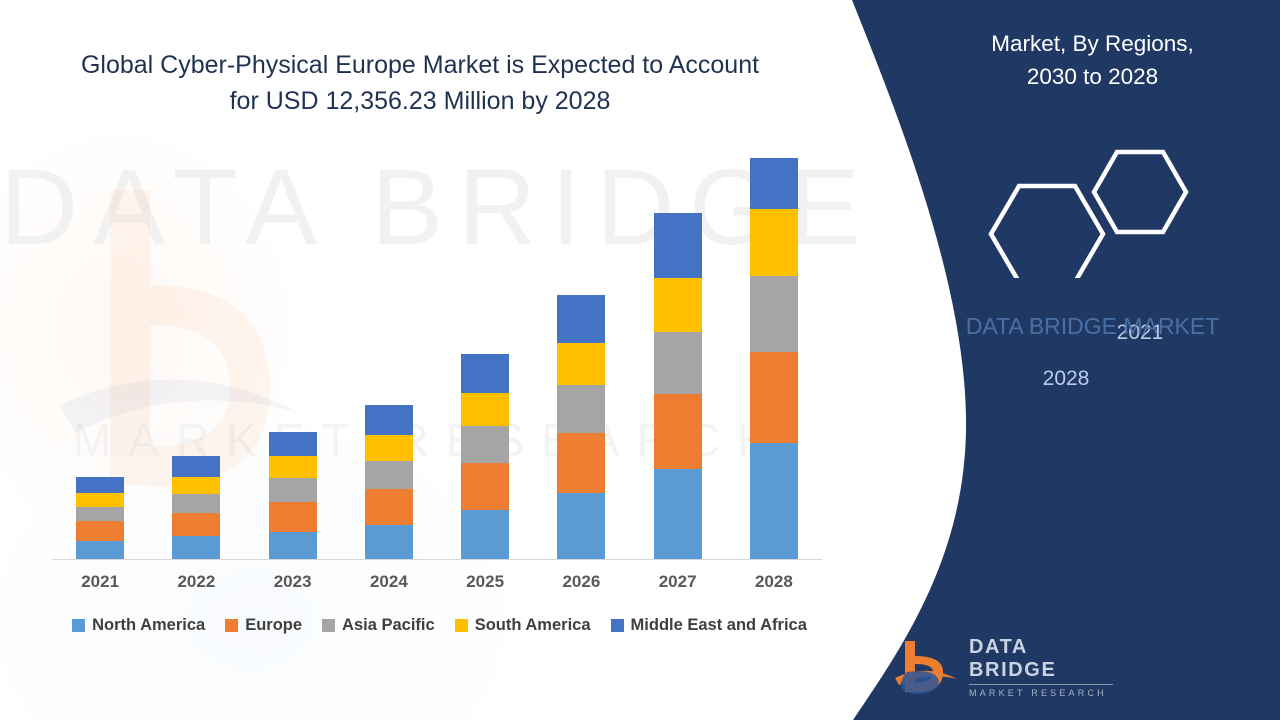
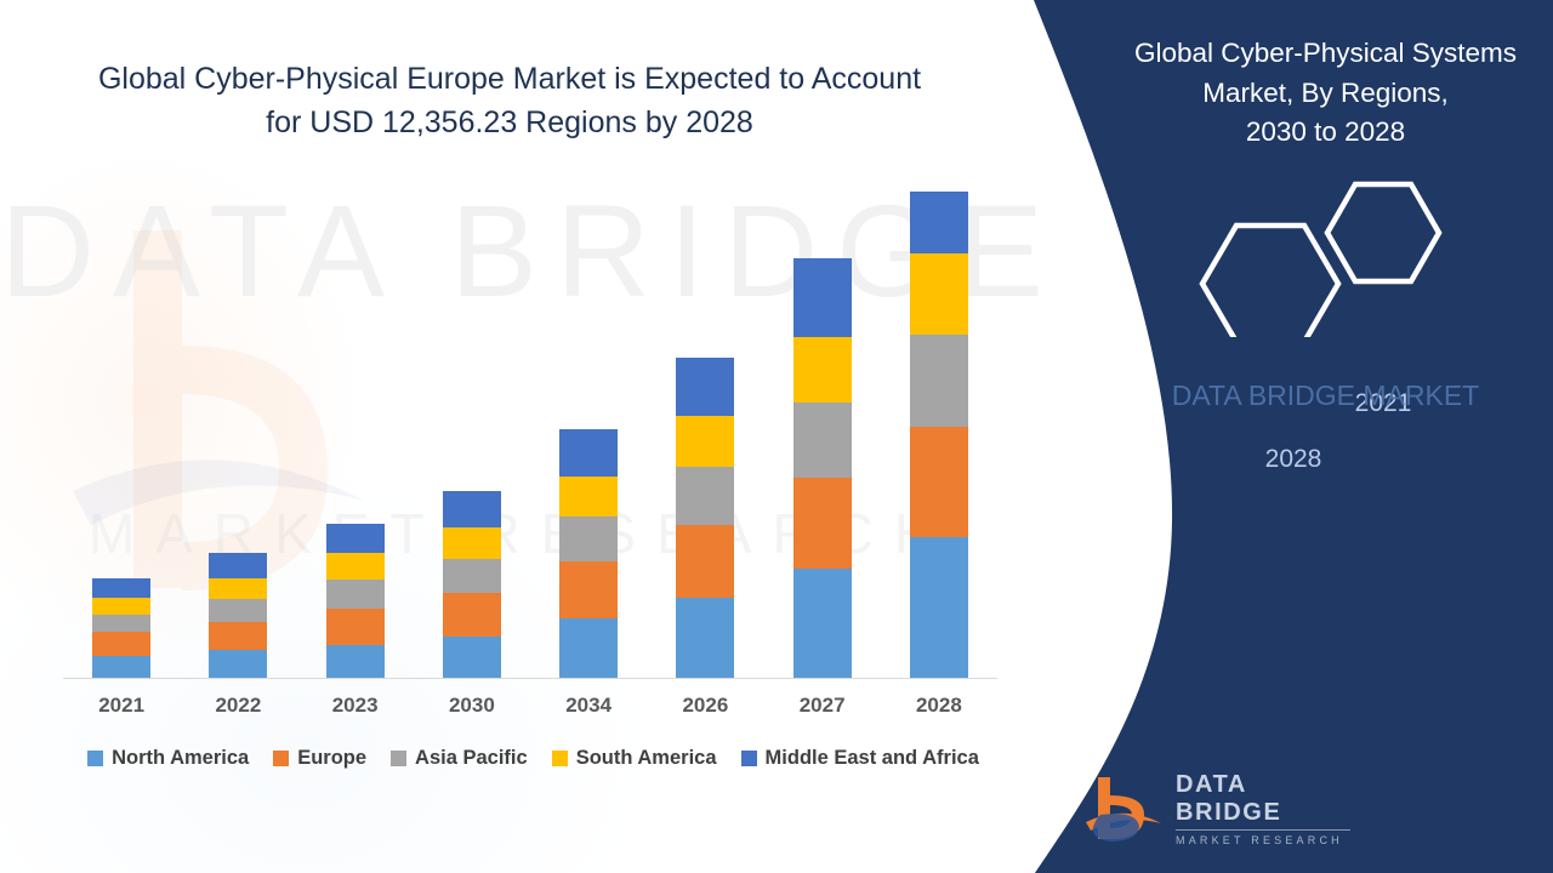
  DATA BRIDGE
  Global Cyber-Physical Europe Market is Expected to Account
- for USD 12,356.23 Million by 2028
+ for USD 12,356.23 Regions by 2028
  2021
  2022
  2023
- 2024
+ 2030
- 2025
+ 2034
  2026
  2027
  2028
  North America
  Europe
  Asia Pacific
  South America
  Middle East and Africa
+ Global Cyber-Physical Systems
  Market, By Regions,
  2030 to 2028
  2021
  2028
  DATA BRIDGE MARKET
  DATA BRIDGE
  MARKET RESEARCH
